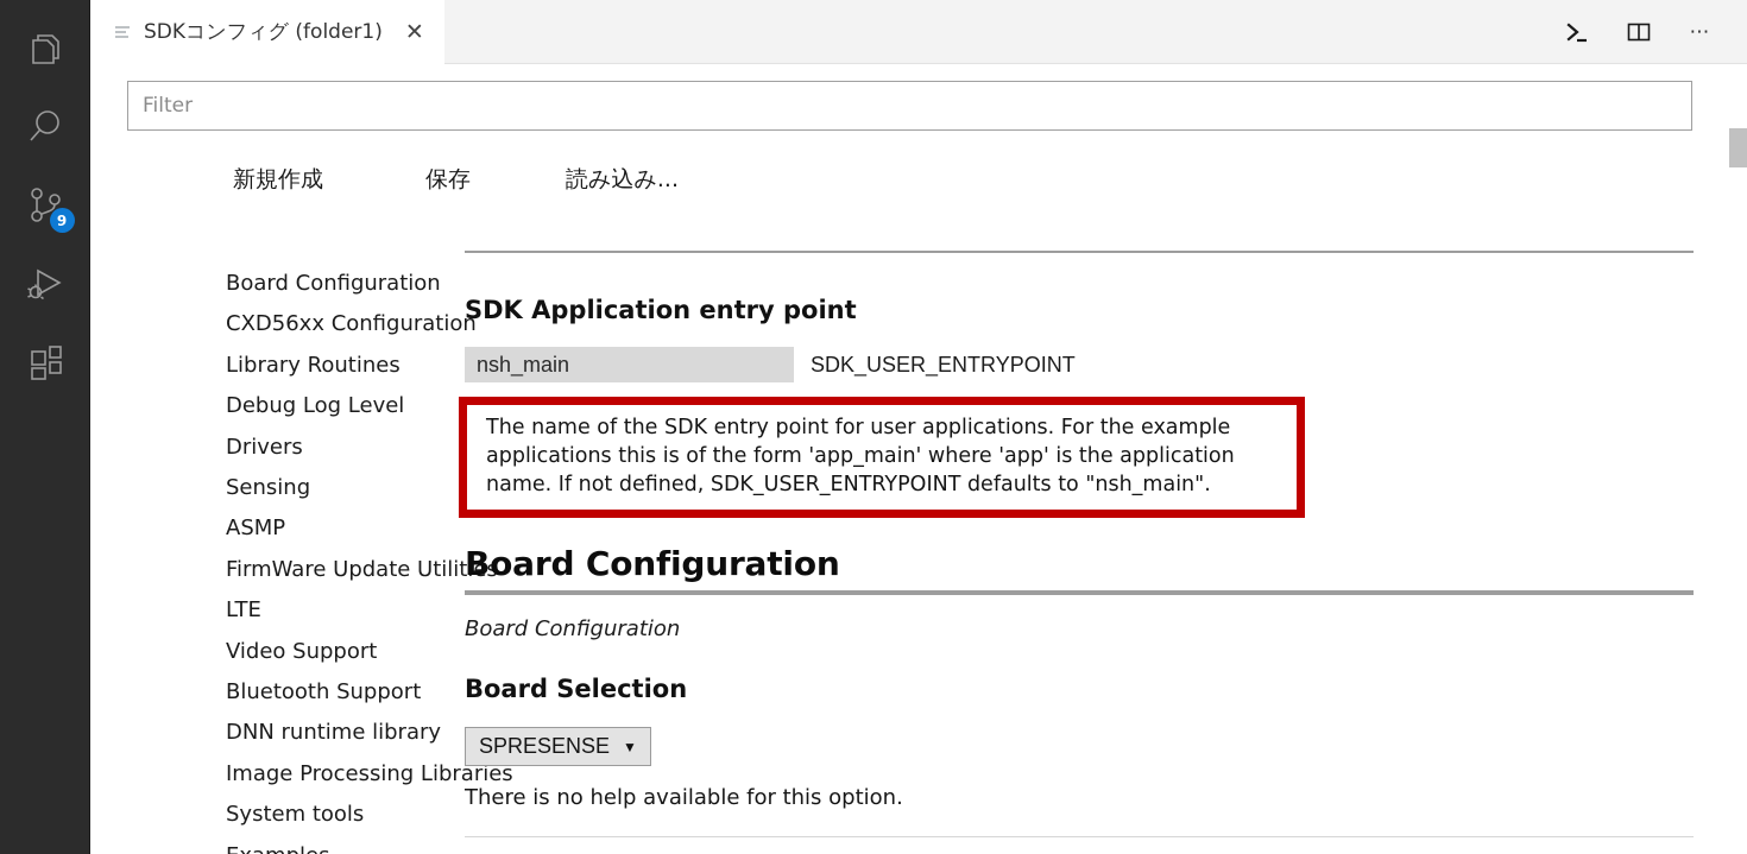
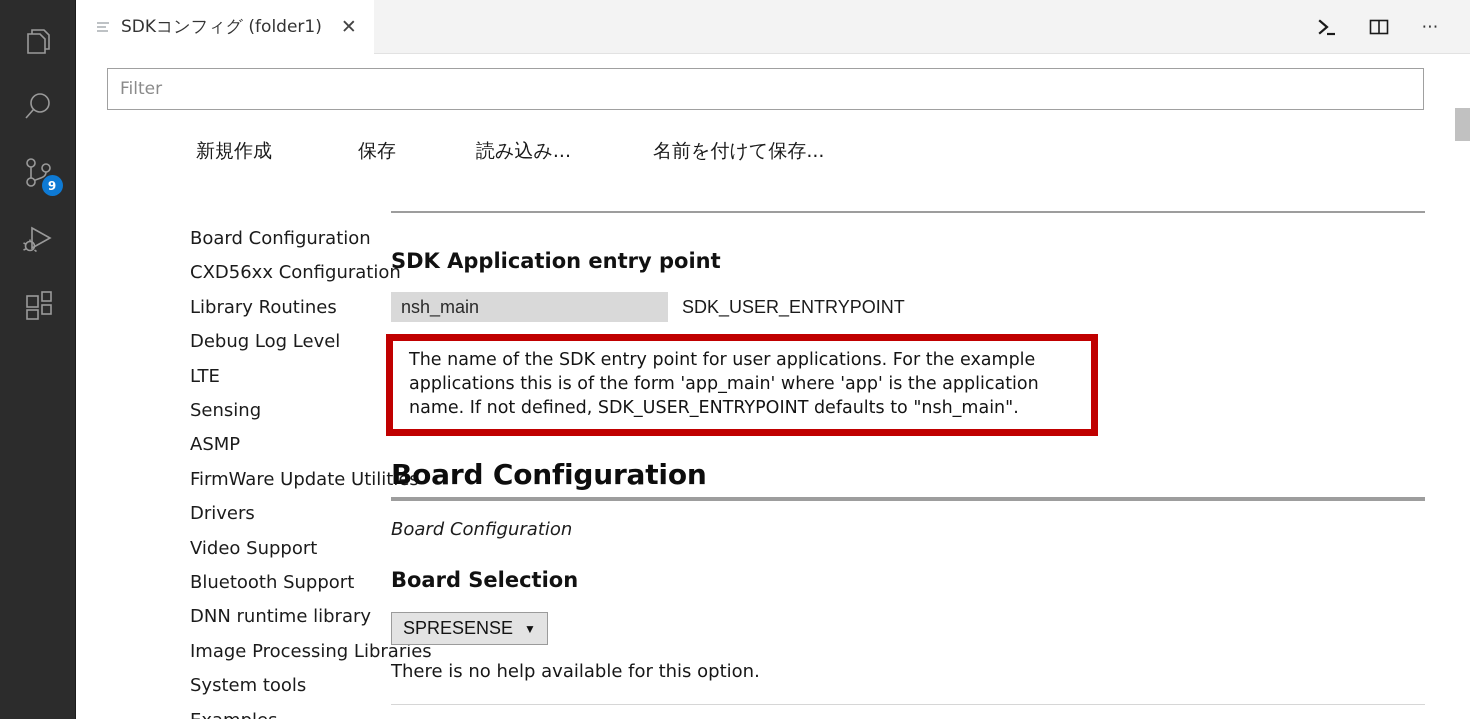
  9
  SDKコンフィグ (folder1)
  ✕
  ⋯
  Filter
  新規作成
  保存
  読み込み...
+ 名前を付けて保存...
  Board Configuration
  CXD56xx Configuratio
  Library Routines
  Debug Log Level
- Drivers
+ LTE
  Sensing
  ASMP
  FirmWare Update Utili
- LTE
+ Drivers
  Video Support
  Bluetooth Support
  DNN runtime library
  Image Processing Libr
  System tools
  SDK Application entry point
  nsh_main
  SDK_USER_ENTRYPOINT
  The name of the SDK entry point for user applications. For the example applications this is of the form 'app_main' where 'app' is the application name. If not defined, SDK_USER_ENTRYPOINT defaults to "nsh_main".
  Board Configuration
  Board Configuration
  Board Selection
  SPRESENSE
  ▼
  There is no help available for this option.
